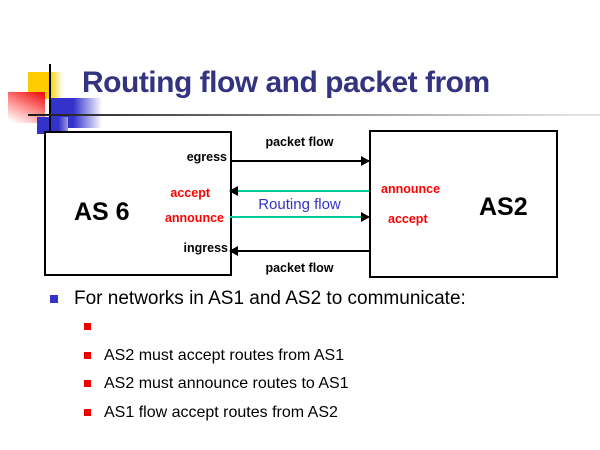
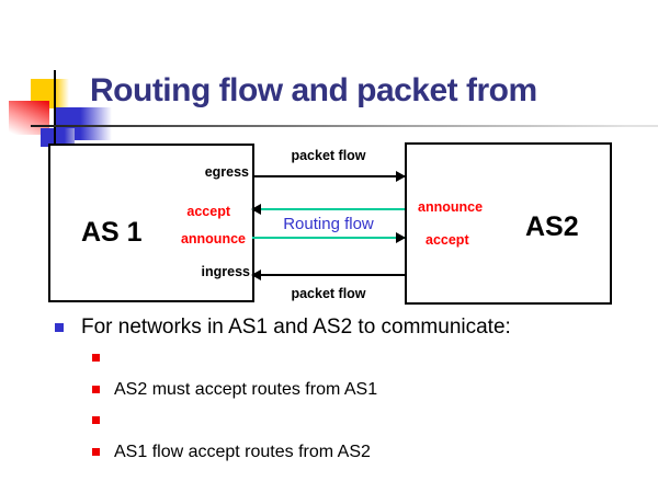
  Routing flow and packet from
- AS 6
+ AS 1
  AS2
  egress
  accept
  announce
  ingress
  announce
  accept
  packet flow
  Routing flow
  packet flow
  For networks in AS1 and AS2 to communicate:
  AS2 must accept routes from AS1
- AS2 must announce routes to AS1
  AS1 flow accept routes from AS2
